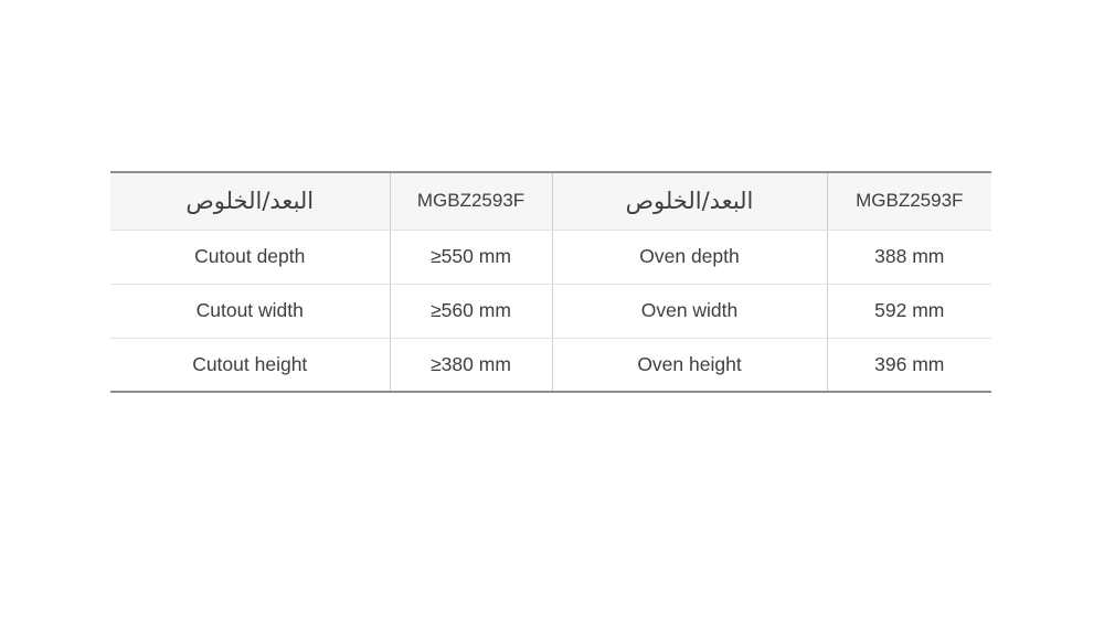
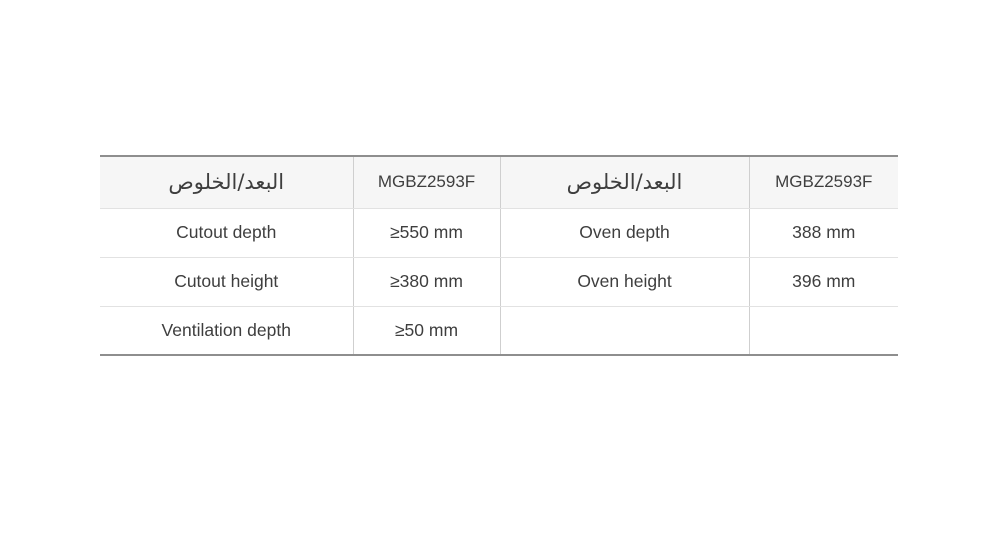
  البعد/الخلوص	MGBZ2593F	البعد/الخلوص	MGBZ2593F
  Cutout depth	≥550 mm	Oven depth	388 mm
- Cutout width	≥560 mm	Oven width	592 mm
  Cutout height	≥380 mm	Oven height	396 mm
+ Ventilation depth	≥50 mm
